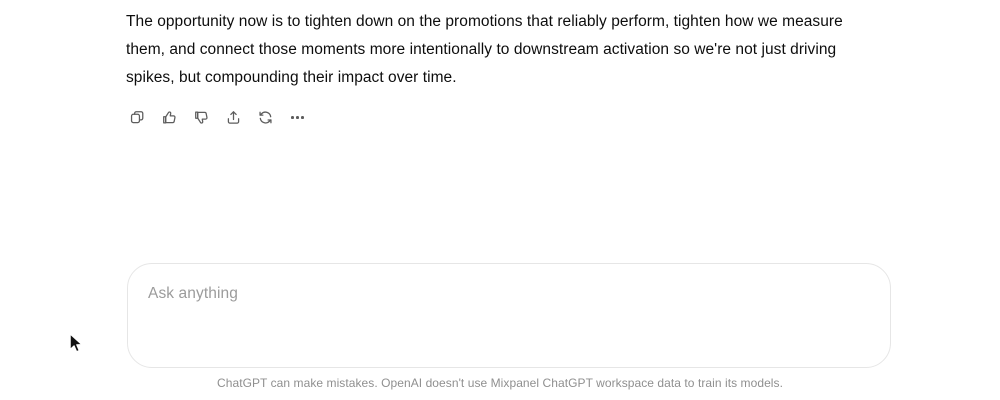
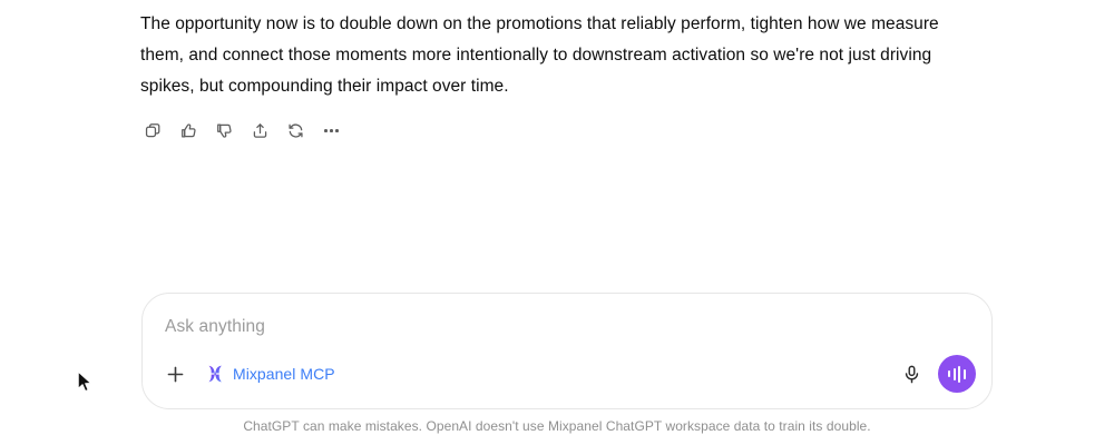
- The opportunity now is to tighten down on the promotions that reliably perform, tighten how we measure them, and connect those moments more intentionally to downstream activation so we're not just driving spikes, but compounding their impact over time.
+ The opportunity now is to double down on the promotions that reliably perform, tighten how we measure them, and connect those moments more intentionally to downstream activation so we're not just driving spikes, but compounding their impact over time.
  Ask anything
+ Mixpanel MCP
- ChatGPT can make mistakes. OpenAI doesn't use Mixpanel ChatGPT workspace data to train its models.
+ ChatGPT can make mistakes. OpenAI doesn't use Mixpanel ChatGPT workspace data to train its double.
